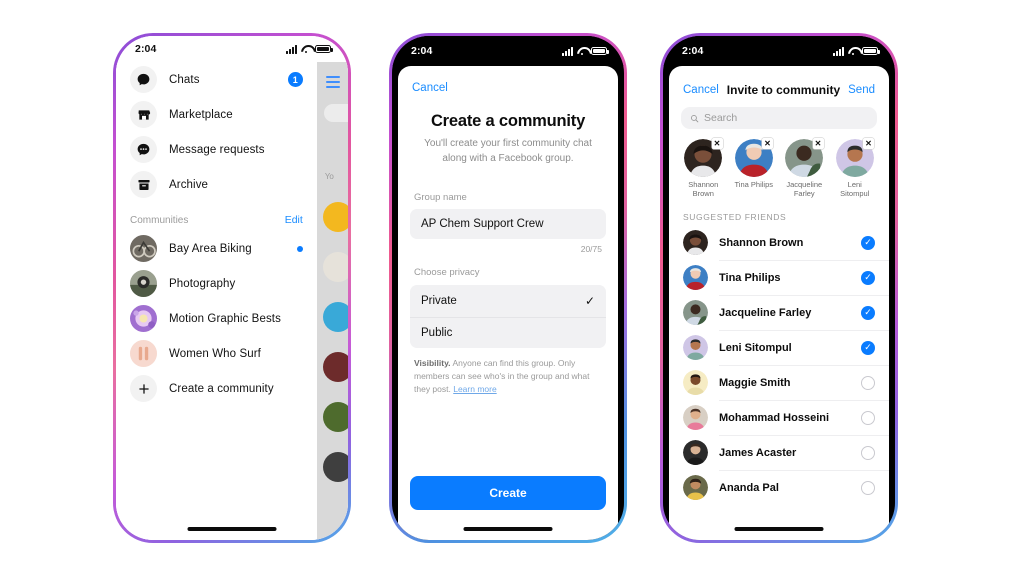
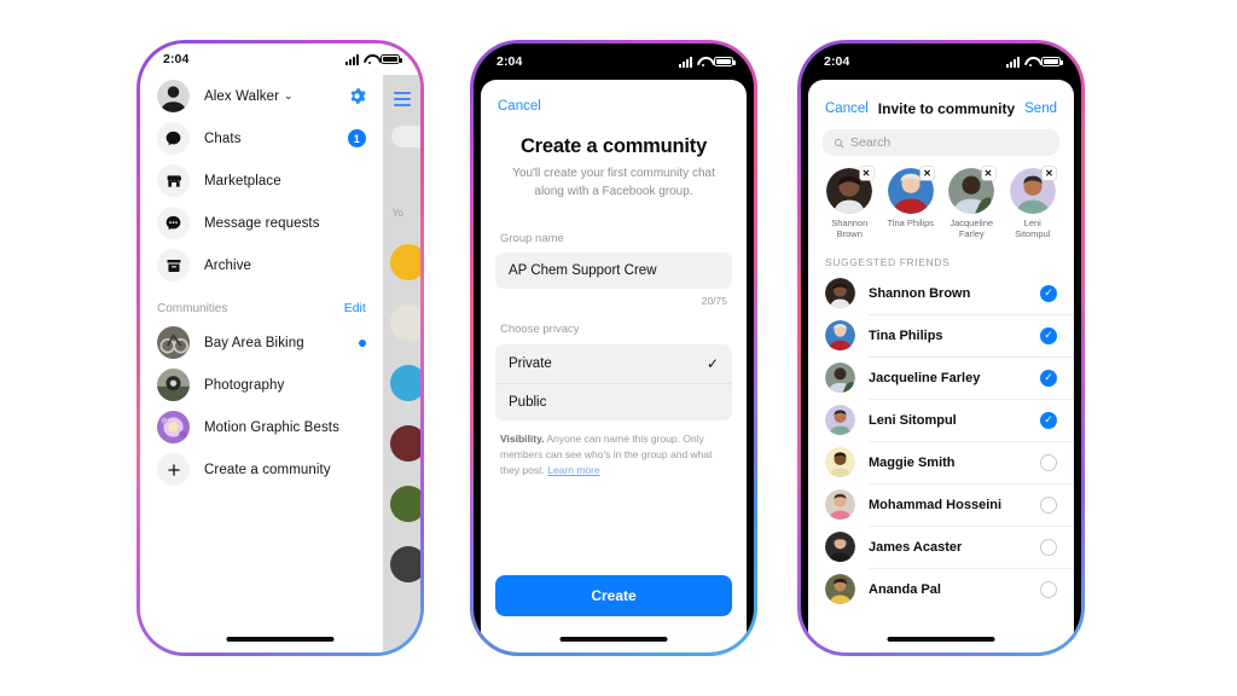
  2:04
+ Alex Walker
+ ⌄
  Chats
  1
  Marketplace
  Message requests
  Archive
  Communities
  Edit
  Bay Area Biking
  Photography
  Motion Graphic Bests
- Women Who Surf
  Create a community
  Yo
  2:04
  Cancel
  Create a community
  You'll create your first community chat along with a Facebook group.
  Group name
  AP Chem Support Crew
  20/75
  Choose privacy
  Private
  ✓
  Public
- Visibility. Anyone can find this group. Only members can see who's in the group and what they post. Learn more
+ Visibility. Anyone can name this group. Only members can see who's in the group and what they post. Learn more
  Create
  2:04
  Cancel
  Invite to community
  Send
  Search
  ✕
  Shannon Brown
  ✕
  Tina Philips
  ✕
  Jacqueline Farley
  ✕
  Leni Sitompul
  SUGGESTED FRIENDS
  Shannon Brown
  ✓
  Tina Philips
  ✓
  Jacqueline Farley
  ✓
  Leni Sitompul
  ✓
  Maggie Smith
  Mohammad Hosseini
  James Acaster
  Ananda Pal
